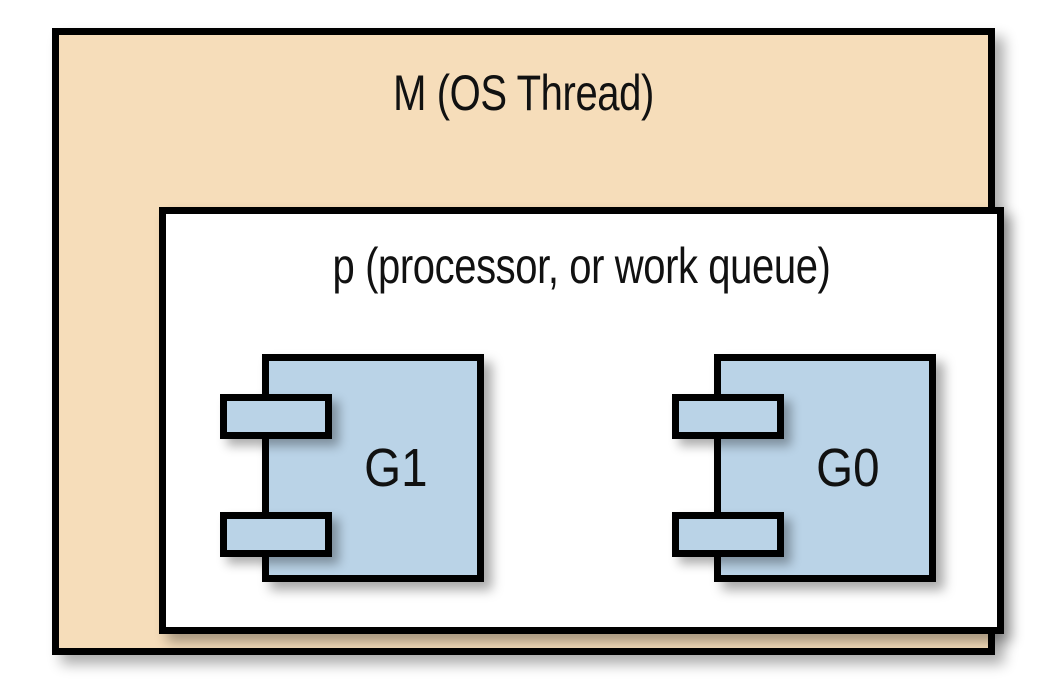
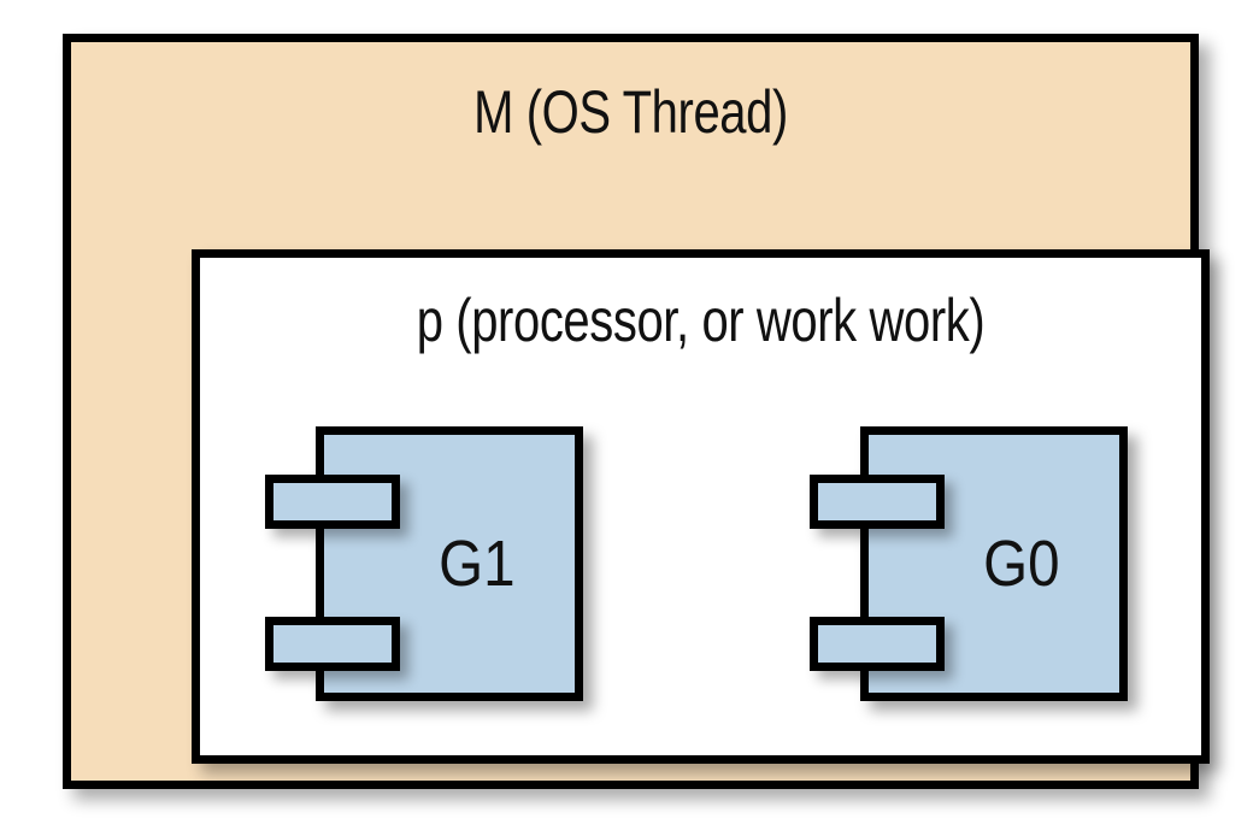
  M (OS Thread)
- p (processor, or work queue)
+ p (processor, or work work)
  G1
  G0
